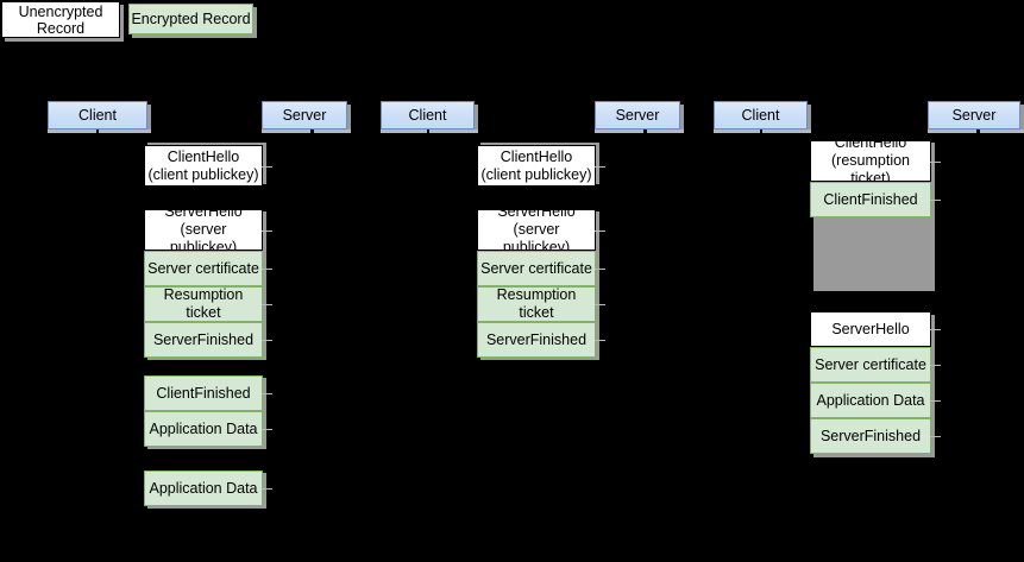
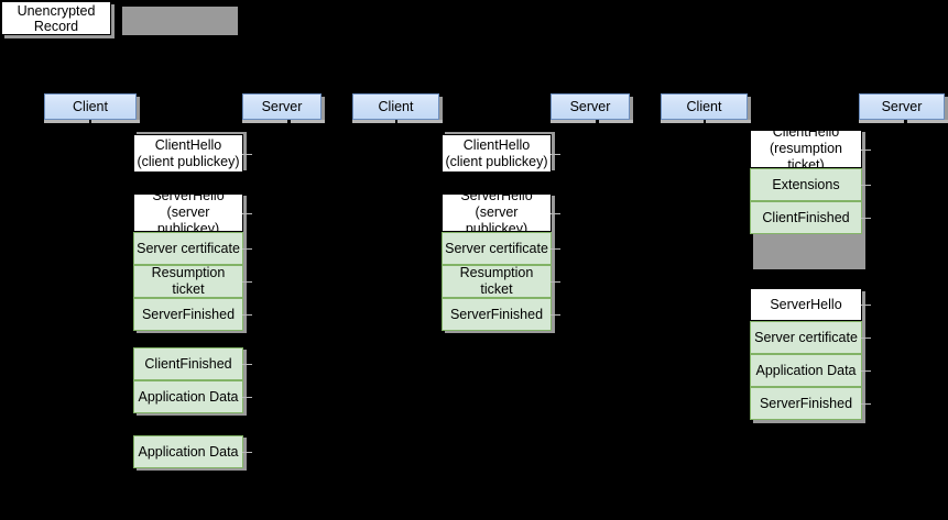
  Unencrypted Record
- Encrypted Record
  Client
  Server
  Client
  Server
  Client
  Server
  ClientHello
  (client publickey)
  ServerHello
  (server publickey)
  Server certificate
  Resumption ticket
  ServerFinished
  ClientFinished
  Application Data
  Application Data
  ClientHello
  (client publickey)
  ServerHello
  (server publickey)
  Server certificate
  Resumption ticket
  ServerFinished
  ClientHello
  (resumption ticket)
+ Extensions
  ClientFinished
  ServerHello
  Server certificate
  Application Data
  ServerFinished
